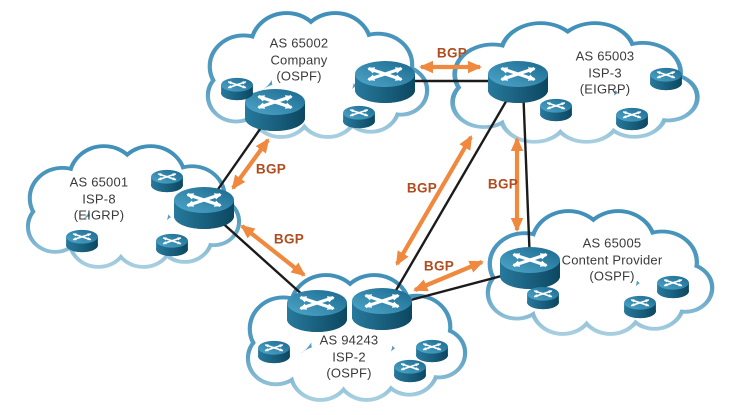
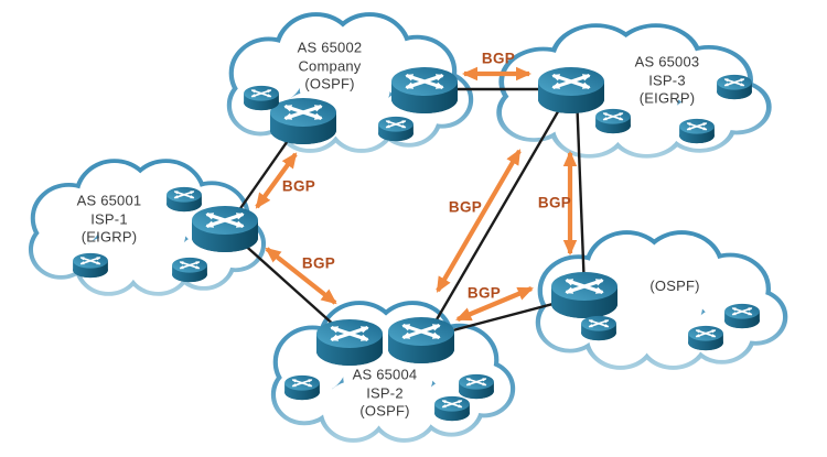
  AS 65002
  Company
  (OSPF)
  AS 65003
  ISP-3
  (EIGRP)
  AS 65001
- ISP-8
+ ISP-1
  (EIGRP)
- AS 94243
+ AS 65004
  ISP-2
  (OSPF)
- AS 65005
- Content Provider
  (OSPF)
  BGP
  BGP
  BGP
  BGP
  BGP
  BGP
